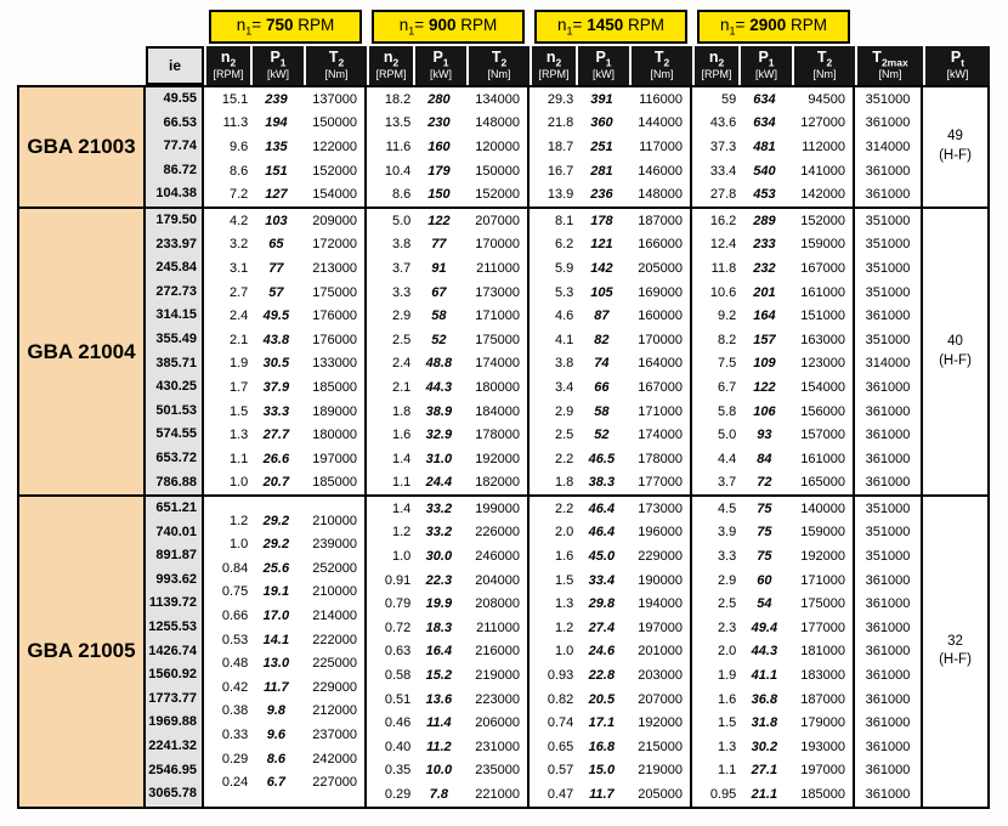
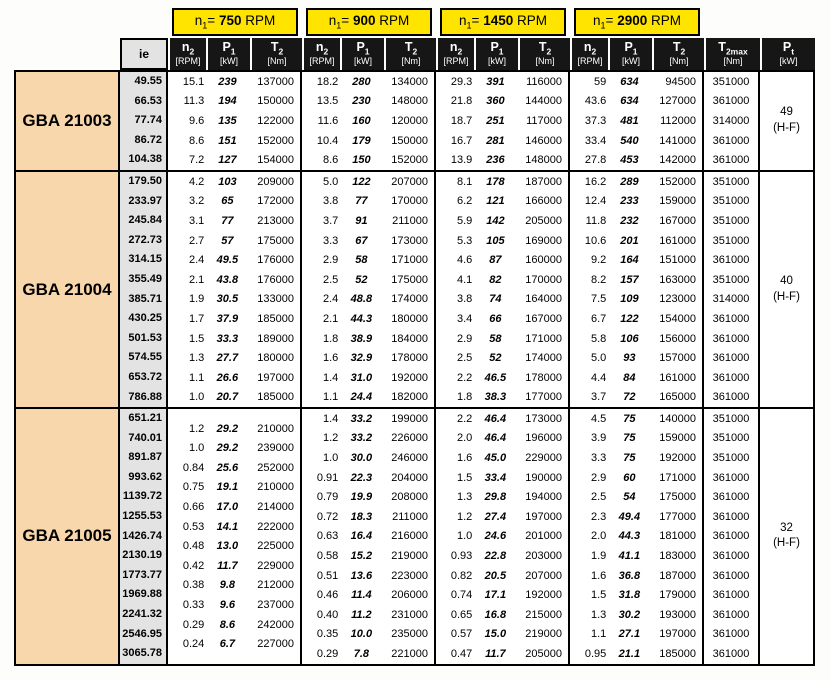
  n1= 750 RPM
  n1= 900 RPM
  n1= 1450 RPM
  n1= 2900 RPM
  ie
  n2
  [RPM]
  P1
  [kW]
  T2
  [Nm]
  n2
  [RPM]
  P1
  [kW]
  T2
  [Nm]
  n2
  [RPM]
  P1
  [kW]
  T2
  [Nm]
  n2
  [RPM]
  P1
  [kW]
  T2
  [Nm]
  T2max
  [Nm]
  Pt
  [kW]
  GBA 21003
  49.55
  66.53
  77.74
  86.72
  104.38
  15.1
  239
  137000
  11.3
  194
  150000
  9.6
  135
  122000
  8.6
  151
  152000
  7.2
  127
  154000
  18.2
  280
  134000
  13.5
  230
  148000
  11.6
  160
  120000
  10.4
  179
  150000
  8.6
  150
  152000
  29.3
  391
  116000
  21.8
  360
  144000
  18.7
  251
  117000
  16.7
  281
  146000
  13.9
  236
  148000
  59
  634
  94500
  43.6
  634
  127000
  37.3
  481
  112000
  33.4
  540
  141000
  27.8
  453
  142000
  351000
  361000
  314000
  361000
  361000
  49
  (H-F)
  GBA 21004
  179.50
  233.97
  245.84
  272.73
  314.15
  355.49
  385.71
  430.25
  501.53
  574.55
  653.72
  786.88
  4.2
  103
  209000
  3.2
  65
  172000
  3.1
  77
  213000
  2.7
  57
  175000
  2.4
  49.5
  176000
  2.1
  43.8
  176000
  1.9
  30.5
  133000
  1.7
  37.9
  185000
  1.5
  33.3
  189000
  1.3
  27.7
  180000
  1.1
  26.6
  197000
  1.0
  20.7
  185000
  5.0
  122
  207000
  3.8
  77
  170000
  3.7
  91
  211000
  3.3
  67
  173000
  2.9
  58
  171000
  2.5
  52
  175000
  2.4
  48.8
  174000
  2.1
  44.3
  180000
  1.8
  38.9
  184000
  1.6
  32.9
  178000
  1.4
  31.0
  192000
  1.1
  24.4
  182000
  8.1
  178
  187000
  6.2
  121
  166000
  5.9
  142
  205000
  5.3
  105
  169000
  4.6
  87
  160000
  4.1
  82
  170000
  3.8
  74
  164000
  3.4
  66
  167000
  2.9
  58
  171000
  2.5
  52
  174000
  2.2
  46.5
  178000
  1.8
  38.3
  177000
  16.2
  289
  152000
  12.4
  233
  159000
  11.8
  232
  167000
  10.6
  201
  161000
  9.2
  164
  151000
  8.2
  157
  163000
  7.5
  109
  123000
  6.7
  122
  154000
  5.8
  106
  156000
  5.0
  93
  157000
  4.4
  84
  161000
  3.7
  72
  165000
  351000
  351000
  351000
  351000
  361000
  351000
  314000
  361000
  361000
  361000
  361000
  361000
  40
  (H-F)
  GBA 21005
  651.21
  740.01
  891.87
  993.62
  1139.72
  1255.53
  1426.74
- 1560.92
+ 2130.19
  1773.77
  1969.88
  2241.32
  2546.95
  3065.78
  1.2
  29.2
  210000
  1.0
  29.2
  239000
  0.84
  25.6
  252000
  0.75
  19.1
  210000
  0.66
  17.0
  214000
  0.53
  14.1
  222000
  0.48
  13.0
  225000
  0.42
  11.7
  229000
  0.38
  9.8
  212000
  0.33
  9.6
  237000
  0.29
  8.6
  242000
  0.24
  6.7
  227000
  1.4
  33.2
  199000
  1.2
  33.2
  226000
  1.0
  30.0
  246000
  0.91
  22.3
  204000
  0.79
  19.9
  208000
  0.72
  18.3
  211000
  0.63
  16.4
  216000
  0.58
  15.2
  219000
  0.51
  13.6
  223000
  0.46
  11.4
  206000
  0.40
  11.2
  231000
  0.35
  10.0
  235000
  0.29
  7.8
  221000
  2.2
  46.4
  173000
  2.0
  46.4
  196000
  1.6
  45.0
  229000
  1.5
  33.4
  190000
  1.3
  29.8
  194000
  1.2
  27.4
  197000
  1.0
  24.6
  201000
  0.93
  22.8
  203000
  0.82
  20.5
  207000
  0.74
  17.1
  192000
  0.65
  16.8
  215000
  0.57
  15.0
  219000
  0.47
  11.7
  205000
  4.5
  75
  140000
  3.9
  75
  159000
  3.3
  75
  192000
  2.9
  60
  171000
  2.5
  54
  175000
  2.3
  49.4
  177000
  2.0
  44.3
  181000
  1.9
  41.1
  183000
  1.6
  36.8
  187000
  1.5
  31.8
  179000
  1.3
  30.2
  193000
  1.1
  27.1
  197000
  0.95
  21.1
  185000
  351000
  351000
  351000
  361000
  361000
  361000
  361000
  361000
  361000
  361000
  361000
  361000
  361000
  32
  (H-F)
